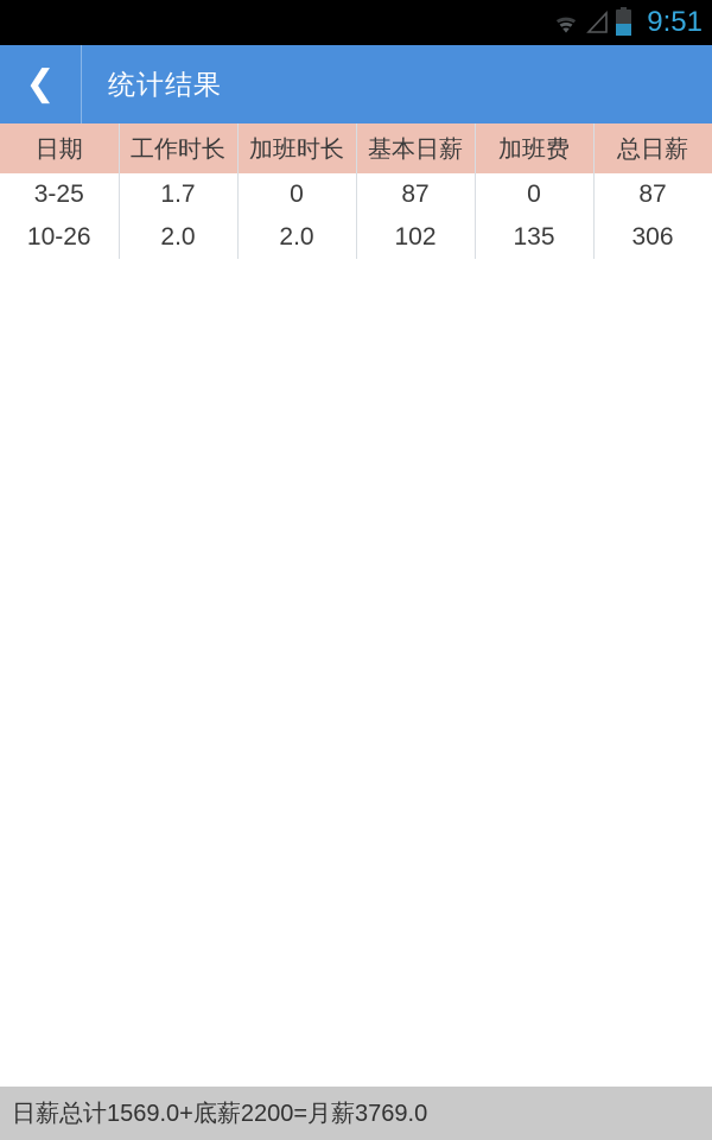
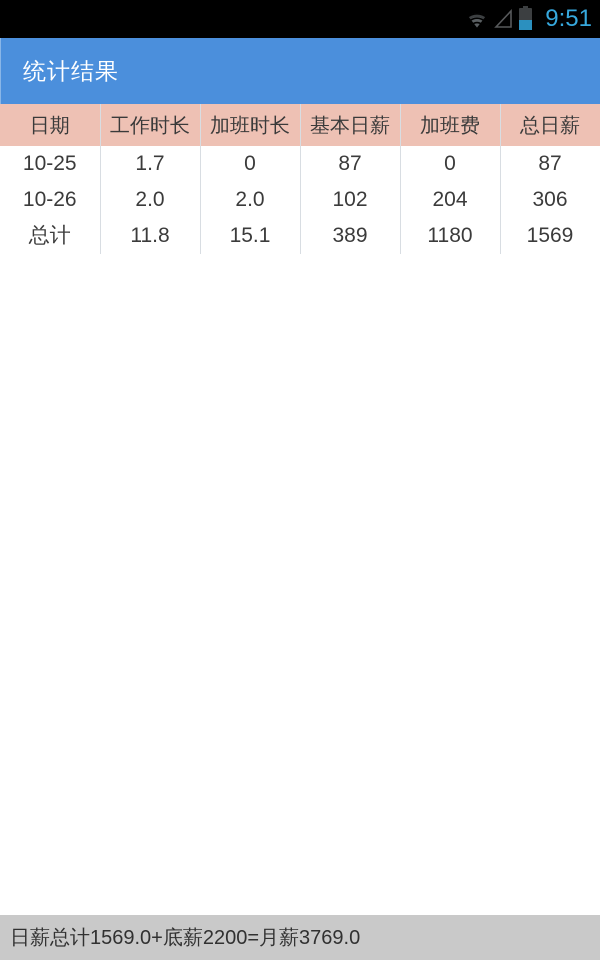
  9:51
- ❮
  统计结果
  日期	工作时长	加班时长	基本日薪	加班费	总日薪
- 3-25	1.7	0	87	0	87
+ 10-25	1.7	0	87	0	87
- 10-26	2.0	2.0	102	135	306
+ 10-26	2.0	2.0	102	204	306
+ 总计	11.8	15.1	389	1180	1569
  日薪总计1569.0+底薪2200=月薪3769.0
